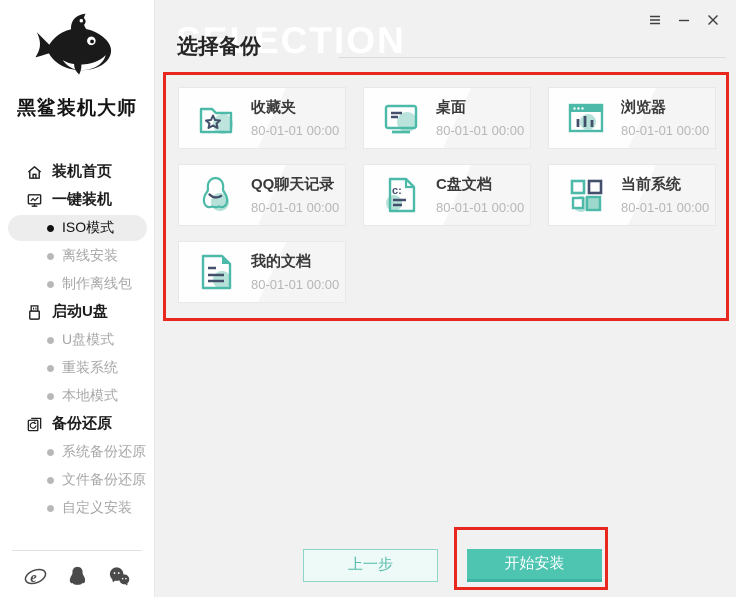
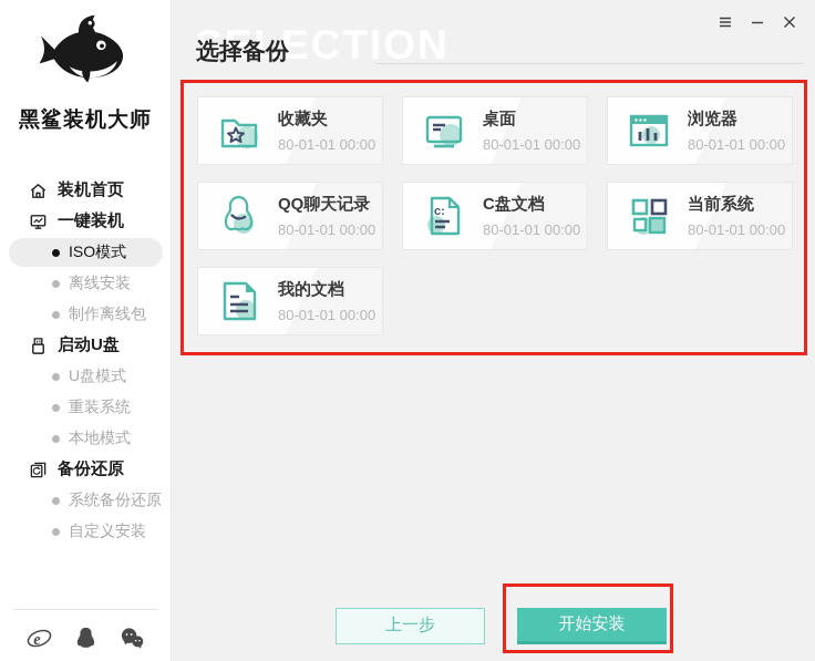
  黑鲨装机大师
  装机首页
  一键装机
  ISO模式
  离线安装
  制作离线包
  启动U盘
  U盘模式
  重装系统
  本地模式
  备份还原
  系统备份还原
- 文件备份还原
  自定义安装
  SELECTION
  选择备份
  收藏夹
  80-01-01 00:00
  桌面
  80-01-01 00:00
  浏览器
  80-01-01 00:00
  QQ聊天记录
  80-01-01 00:00
  C盘文档
  80-01-01 00:00
  当前系统
  80-01-01 00:00
  我的文档
  80-01-01 00:00
  上一步
  开始安装
